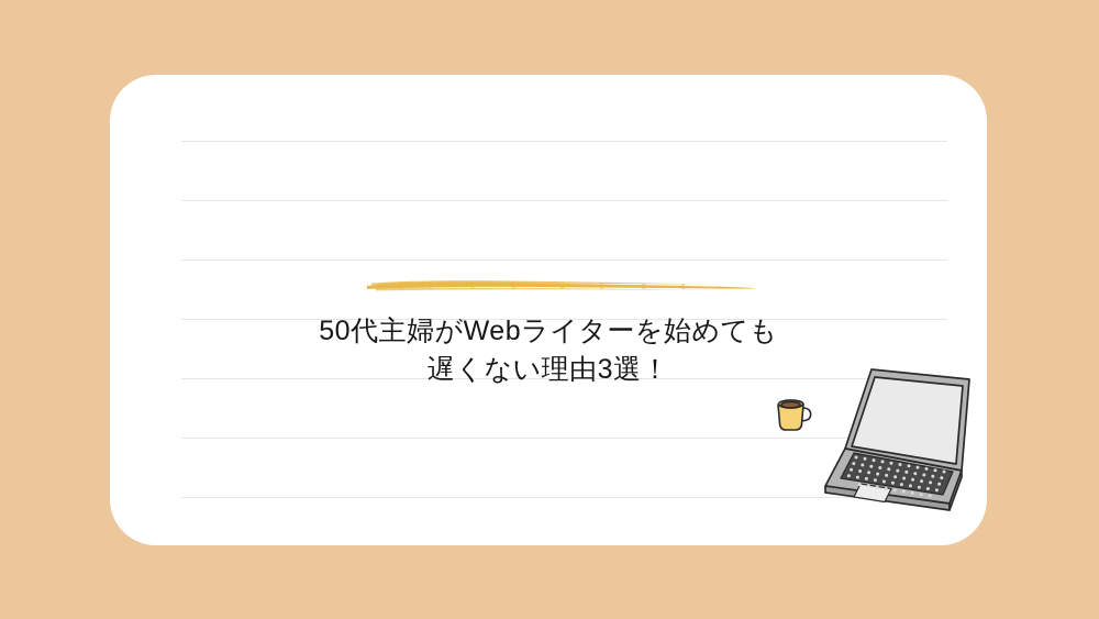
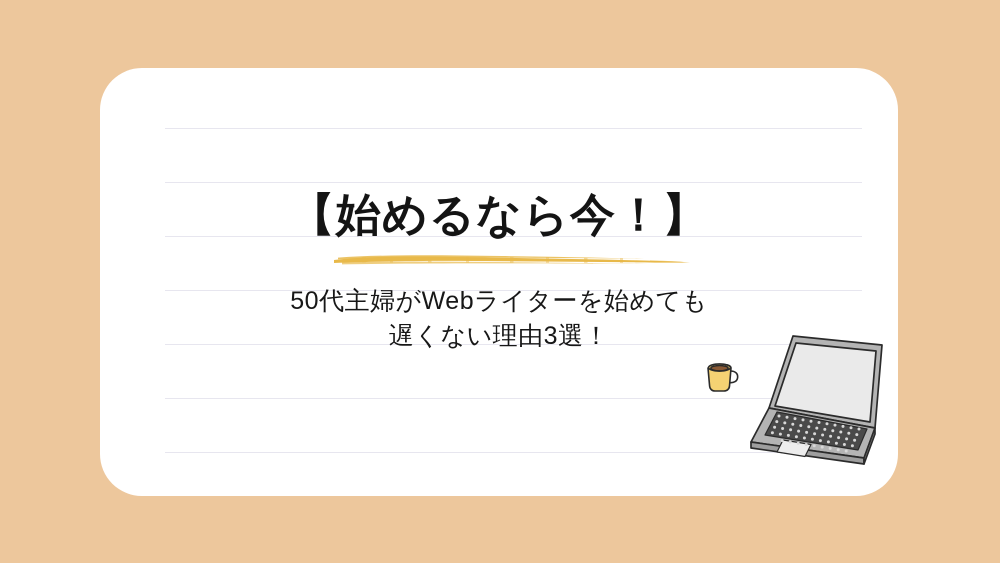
+ 【始めるなら今！】
  50代主婦がWebライターを始めても
  遅くない理由3選！
